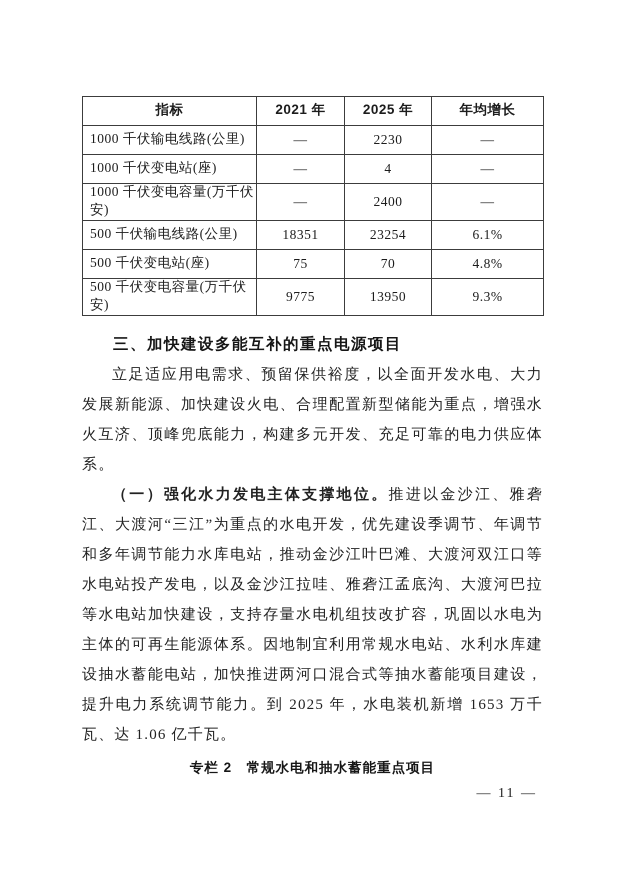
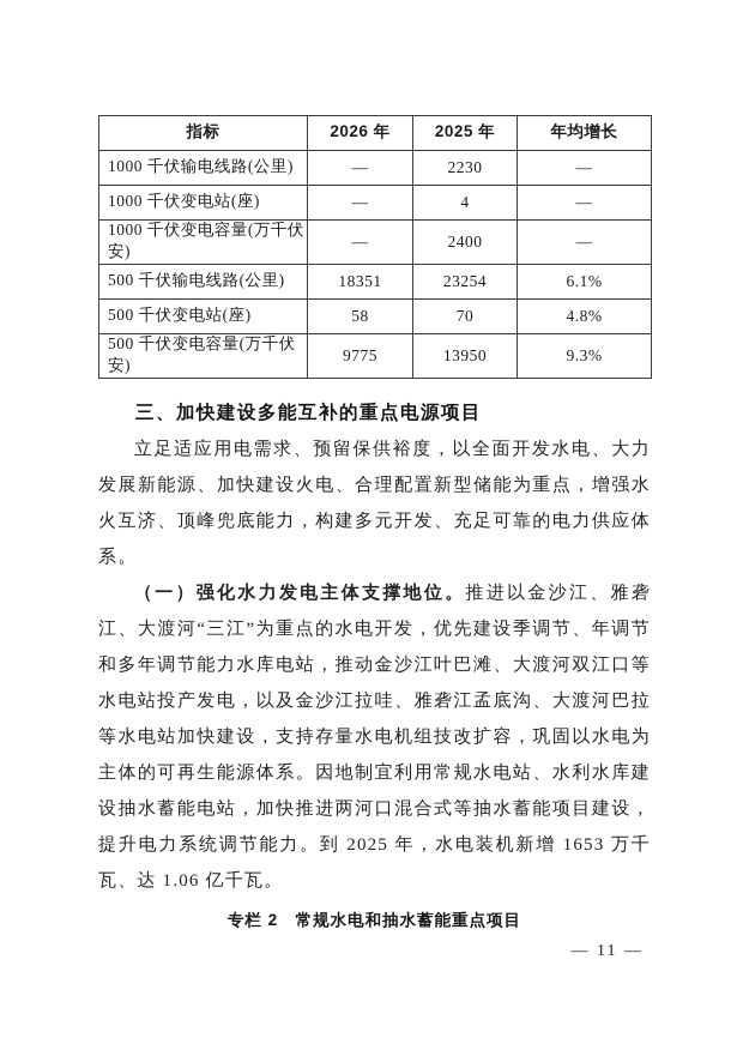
- 指标	2021 年	2025 年	年均增长
+ 指标	2026 年	2025 年	年均增长
  1000 千伏输电线路(公里)	—	2230	—
  1000 千伏变电站(座)	—	4	—
  1000 千伏变电容量(万千伏安)	—	2400	—
  500 千伏输电线路(公里)	18351	23254	6.1%
- 500 千伏变电站(座)	75	70	4.8%
+ 500 千伏变电站(座)	58	70	4.8%
  500 千伏变电容量(万千伏安)	9775	13950	9.3%
  三、加快建设多能互补的重点电源项目
  立足适应用电需求、预留保供裕度，以全面开发水电、大力发展新能源、加快建设火电、合理配置新型储能为重点，增强水火互济、顶峰兜底能力，构建多元开发、充足可靠的电力供应体系。
  （一）强化水力发电主体支撑地位。推进以金沙江、雅砻江、大渡河“三江”为重点的水电开发，优先建设季调节、年调节和多年调节能力水库电站，推动金沙江叶巴滩、大渡河双江口等水电站投产发电，以及金沙江拉哇、雅砻江孟底沟、大渡河巴拉等水电站加快建设，支持存量水电机组技改扩容，巩固以水电为主体的可再生能源体系。因地制宜利用常规水电站、水利水库建设抽水蓄能电站，加快推进两河口混合式等抽水蓄能项目建设，提升电力系统调节能力。到 2025 年，水电装机新增 1653 万千瓦、达 1.06 亿千瓦。
  专栏 2 常规水电和抽水蓄能重点项目
  — 11 —
